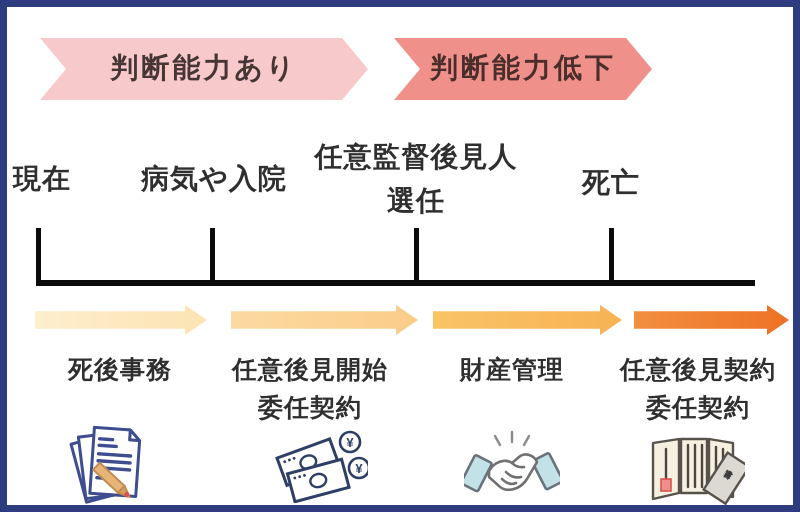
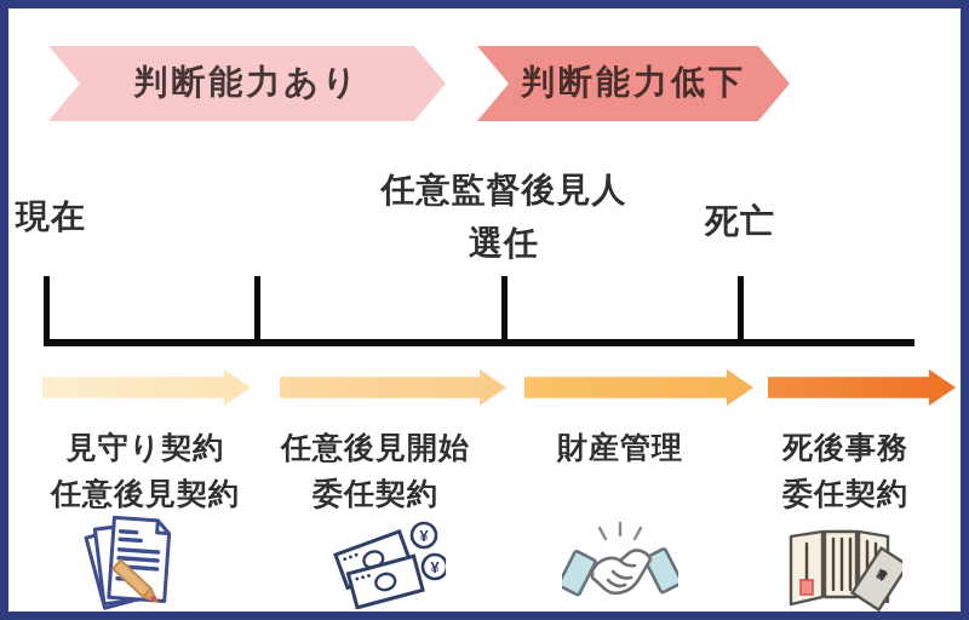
  判断能力あり
  判断能力低下
  現在
- 病気や入院
  任意監督後見人
  選任
  死亡
+ 見守り契約
- 死後事務
+ 任意後見契約
  任意後見開始
  委任契約
  財産管理
- 任意後見契約
+ 死後事務
  委任契約
  ¥
  ¥
